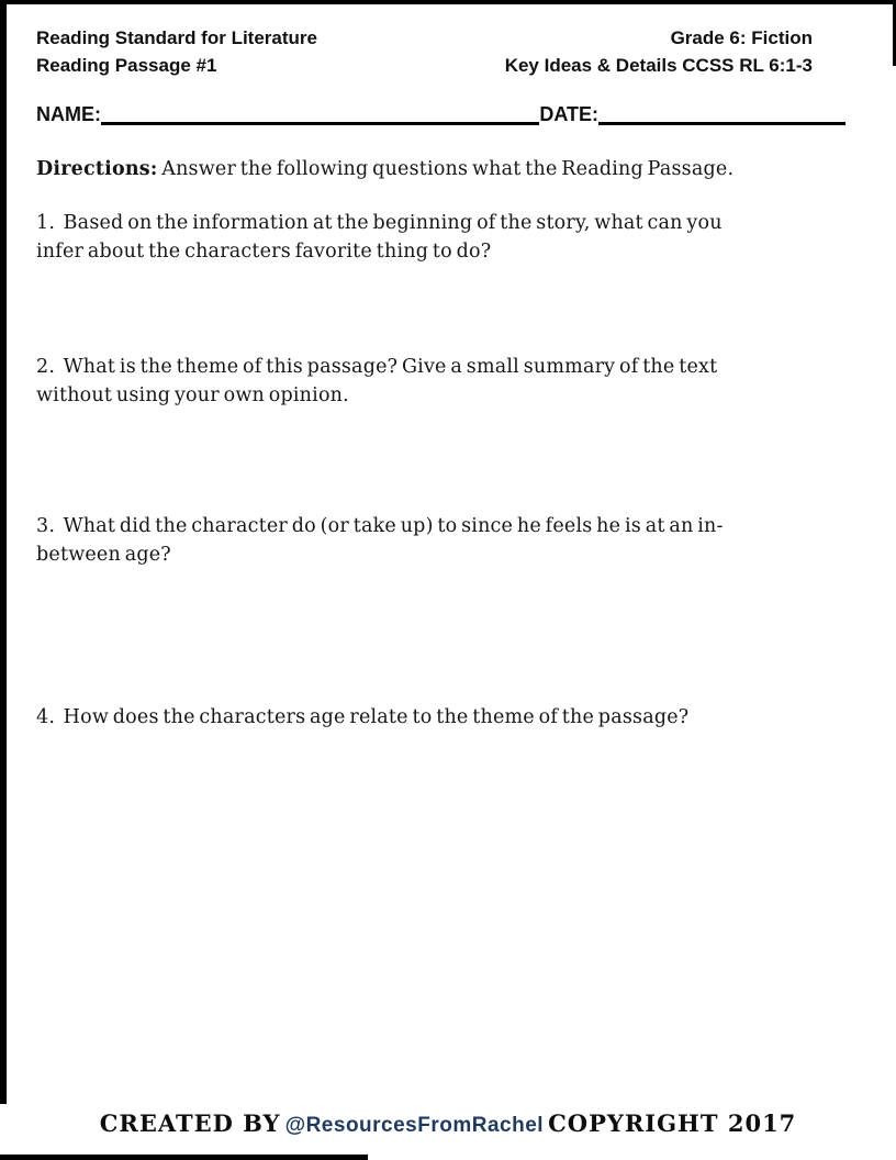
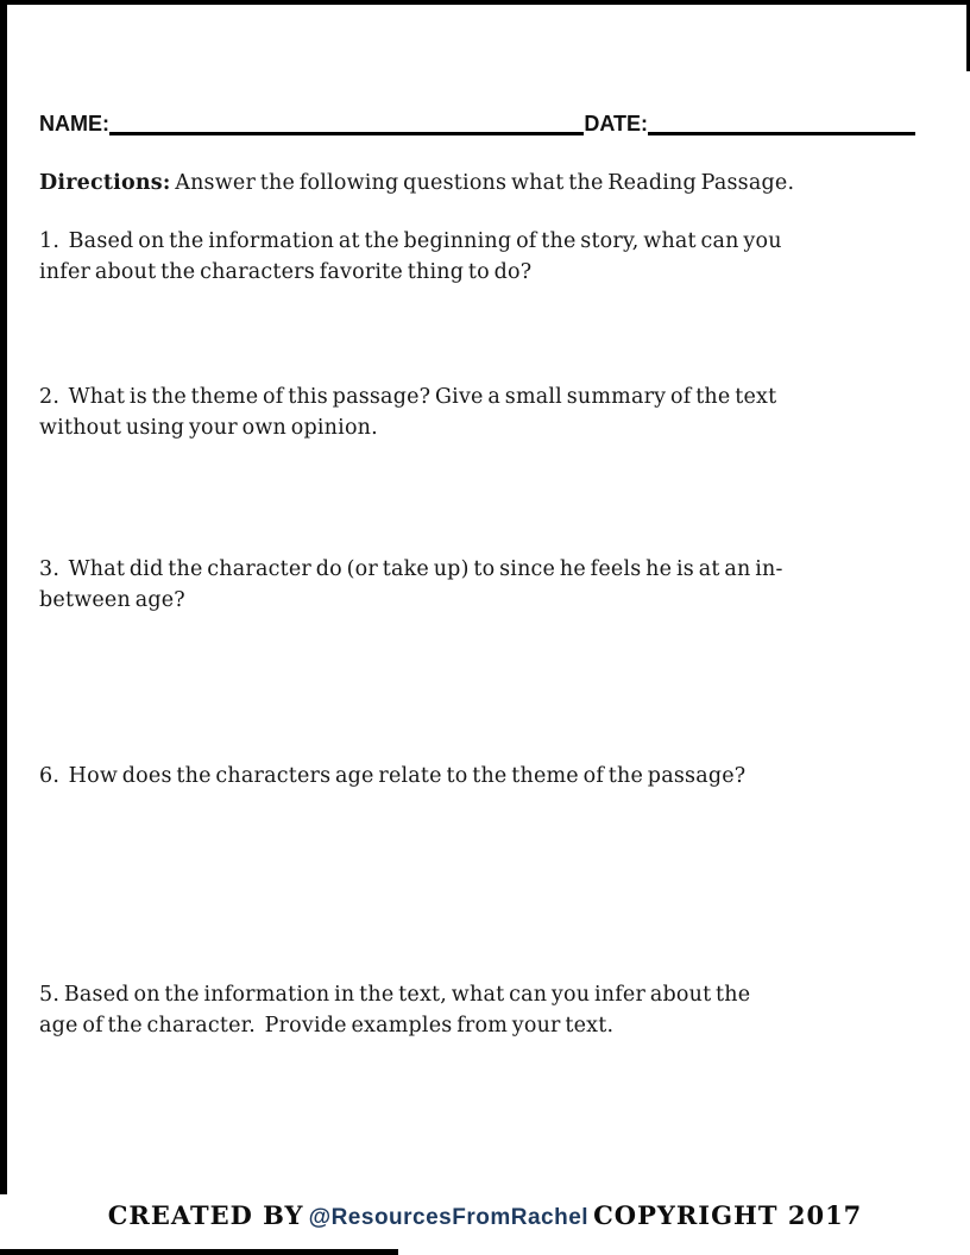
- Reading Standard for Literature
- Reading Passage #1
- Grade 6: Fiction
- Key Ideas & Details CCSS RL 6:1-3
  NAME:
  DATE:
  Directions: Answer the following questions what the Reading Passage.
  1. Based on the information at the beginning of the story, what can you
  infer about the characters favorite thing to do?
  2. What is the theme of this passage? Give a small summary of the text
  without using your own opinion.
  3. What did the character do (or take up) to since he feels he is at an in-
  between age?
- 4. How does the characters age relate to the theme of the passage?
+ 6. How does the characters age relate to the theme of the passage?
+ 5. Based on the information in the text, what can you infer about the
+ age of the character. Provide examples from your text.
  CREATED BY @ResourcesFromRachel COPYRIGHT 2017
